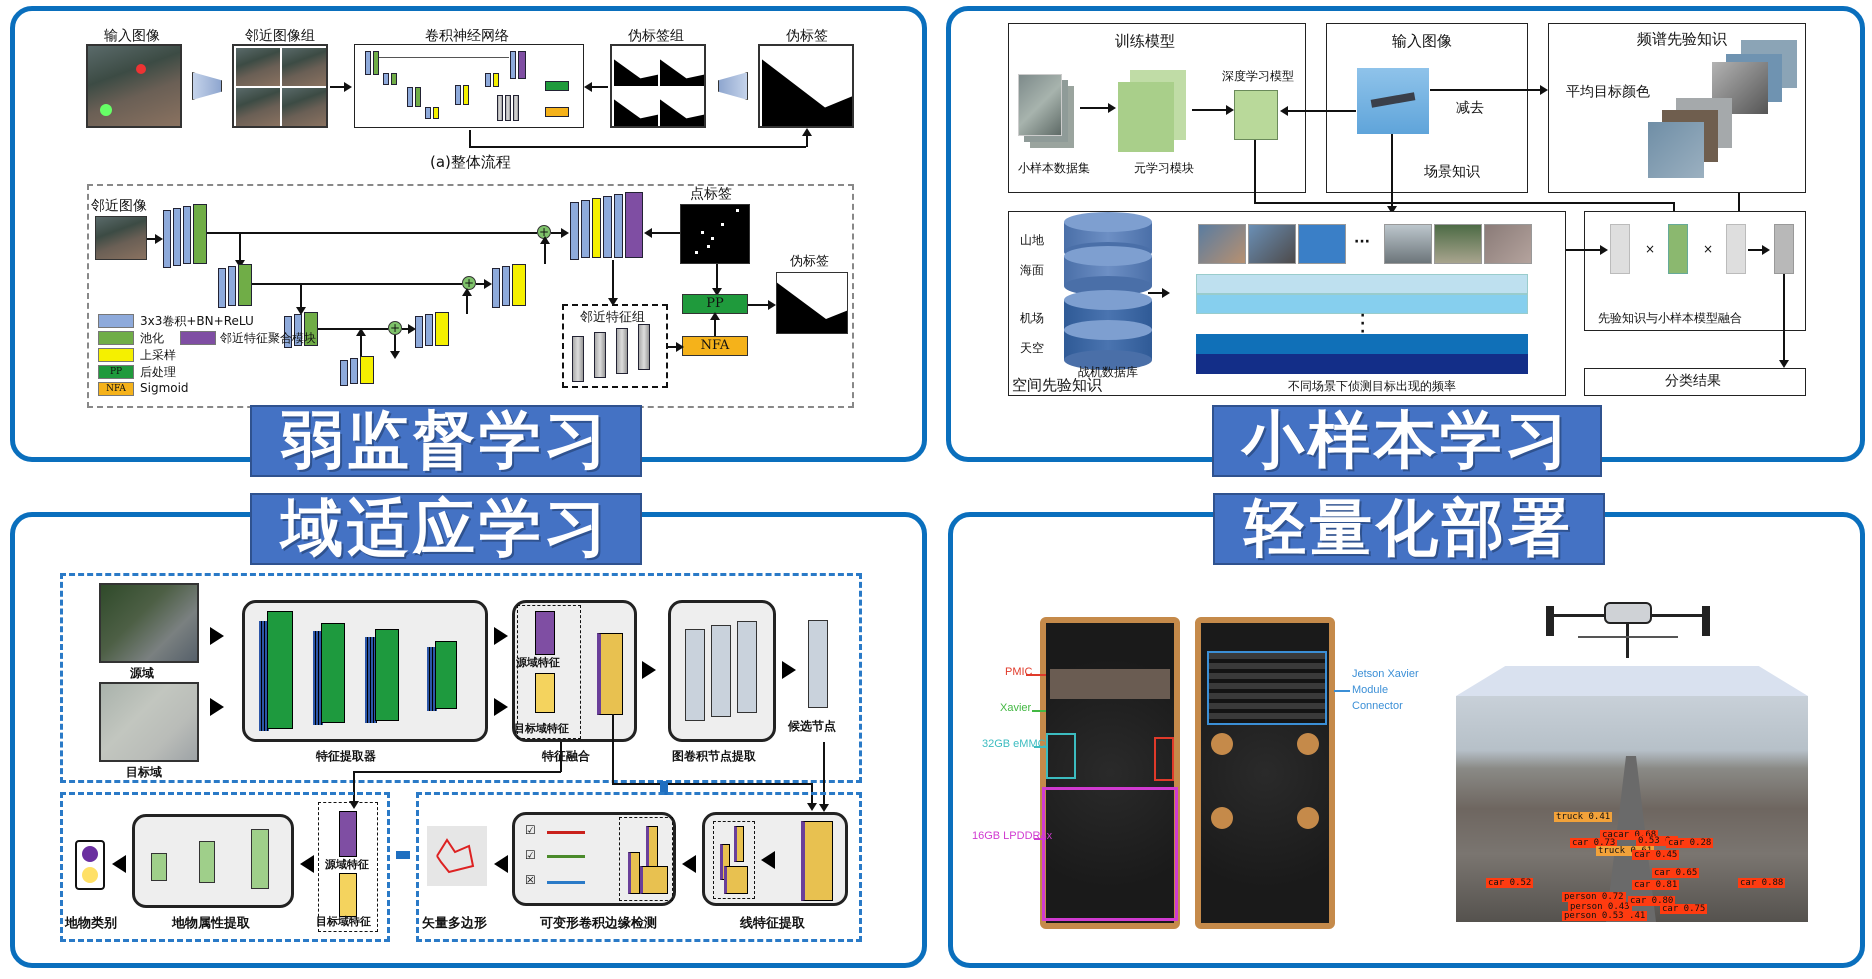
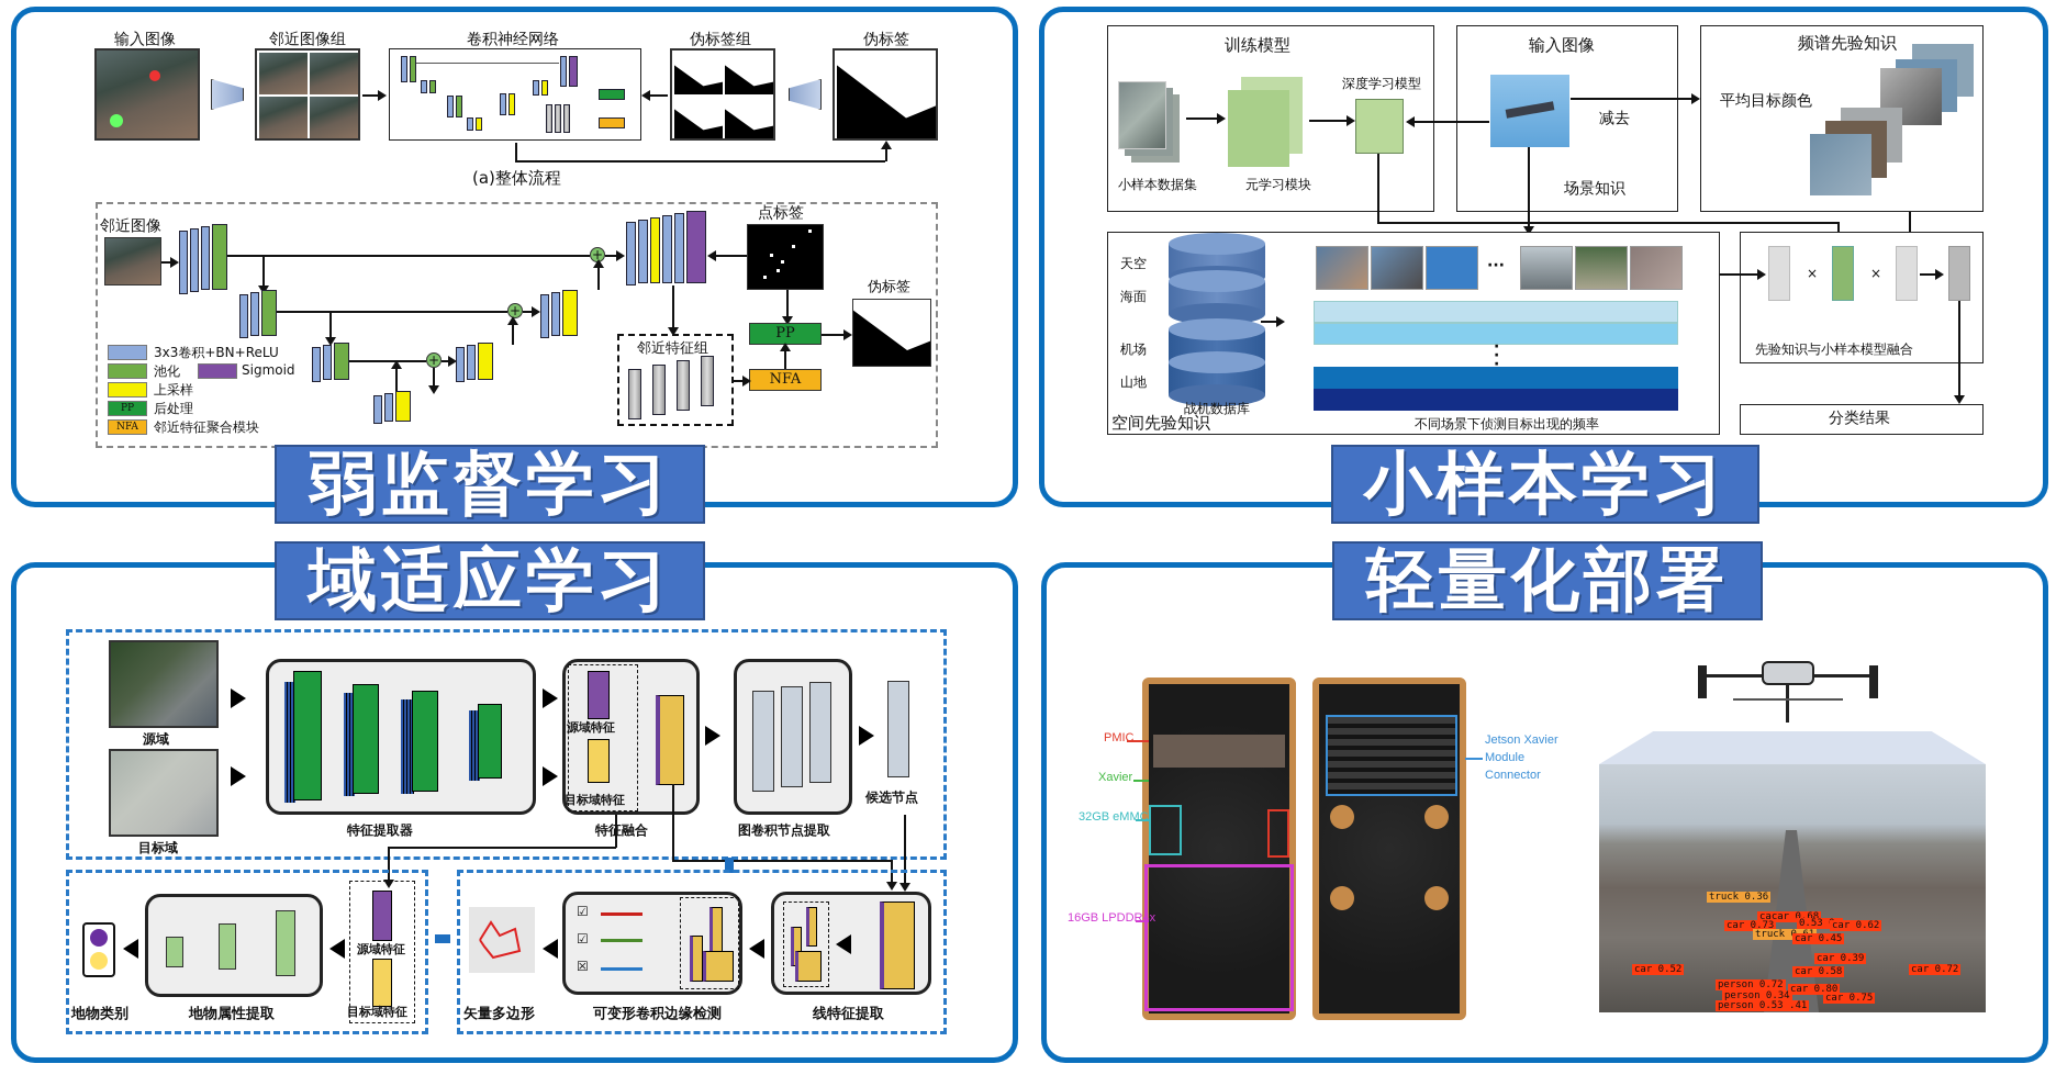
  输入图像
  邻近图像组
  卷积神经网络
  伪标签组
  伪标签
  (a)整体流程
  邻近图像
  +
  +
  +
  点标签
  邻近特征组
  PP
  NFA
  伪标签
  3x3卷积+BN+ReLU
  池化
- 邻近特征聚合模块
+ Sigmoid
  上采样
  PP
  后处理
  NFA
- Sigmoid
+ 邻近特征聚合模块
  弱监督学习
  训练模型
  小样本数据集
  元学习模块
  深度学习模型
  输入图像
  减去
  场景知识
  频谱先验知识
  平均目标颜色
- 山地
+ 天空
  海面
  机场
- 天空
+ 山地
  战机数据库
  空间先验知识
  ···
  ·
  ·
  ·
  不同场景下侦测目标出现的频率
  ×
  ×
  先验知识与小样本模型融合
  分类结果
  小样本学习
  域适应学习
  源域
  目标域
  特征提取器
  源域特征
  目标域特征
  特融合
  图卷积节点提取
  候选节点
  地物类别
  地物属性提取
  源域特征
  目标域特征
  矢量多边形
  ☑
  ☑
  ☒
  可变形卷积边缘检测
  线特征提取
  轻量化部署
  PMIC
  Xavier
  32GB eMMC
  16GB LPDDR4x
  Jetson Xavier
  Module
  Connector
- truck 0.41
+ truck 0.36
  cacar 0.68
  car 0.73
- car 0.28
+ car 0.62
  car 0.45
- car 0.65
+ car 0.39
- car 0.81
+ car 0.58
  car 0.52
- car 0.88
+ car 0.72
  person 0.72
- person 0.43
+ person 0.34
  person 0.53 .41
  car 0.80
  car 0.75
